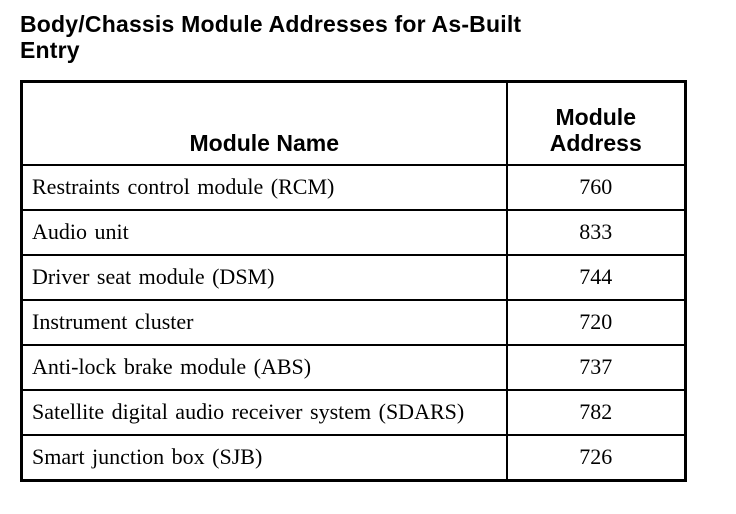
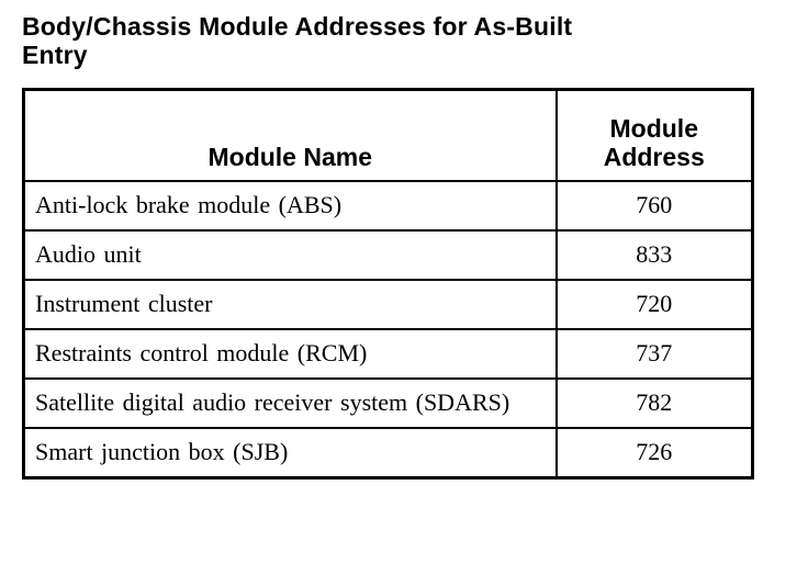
  Body/Chassis Module Addresses for As-Built
  Entry
  Module Name	Module Address
- Restraints control module (RCM)	760
+ Anti-lock brake module (ABS)	760
  Audio unit	833
- Driver seat module (DSM)	744
  Instrument cluster	720
- Anti-lock brake module (ABS)	737
+ Restraints control module (RCM)	737
  Satellite digital audio receiver system (SDARS)	782
  Smart junction box (SJB)	726
